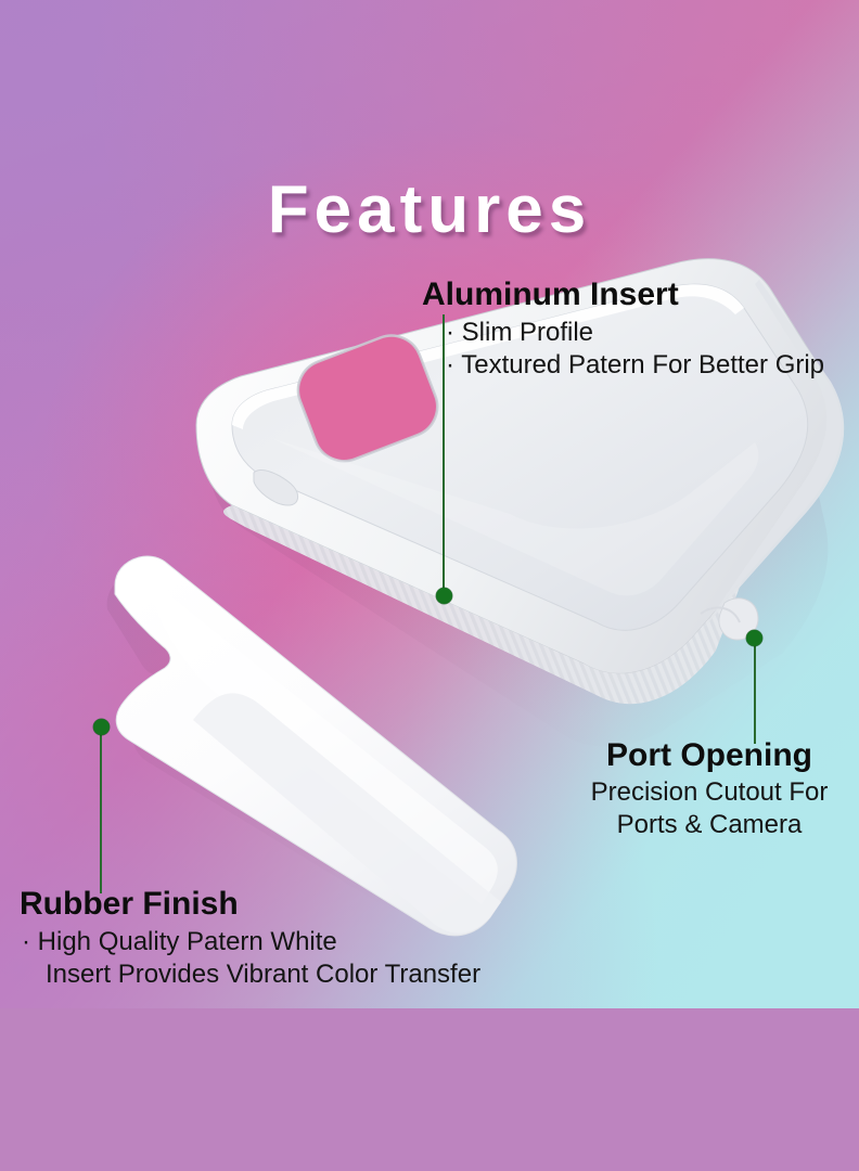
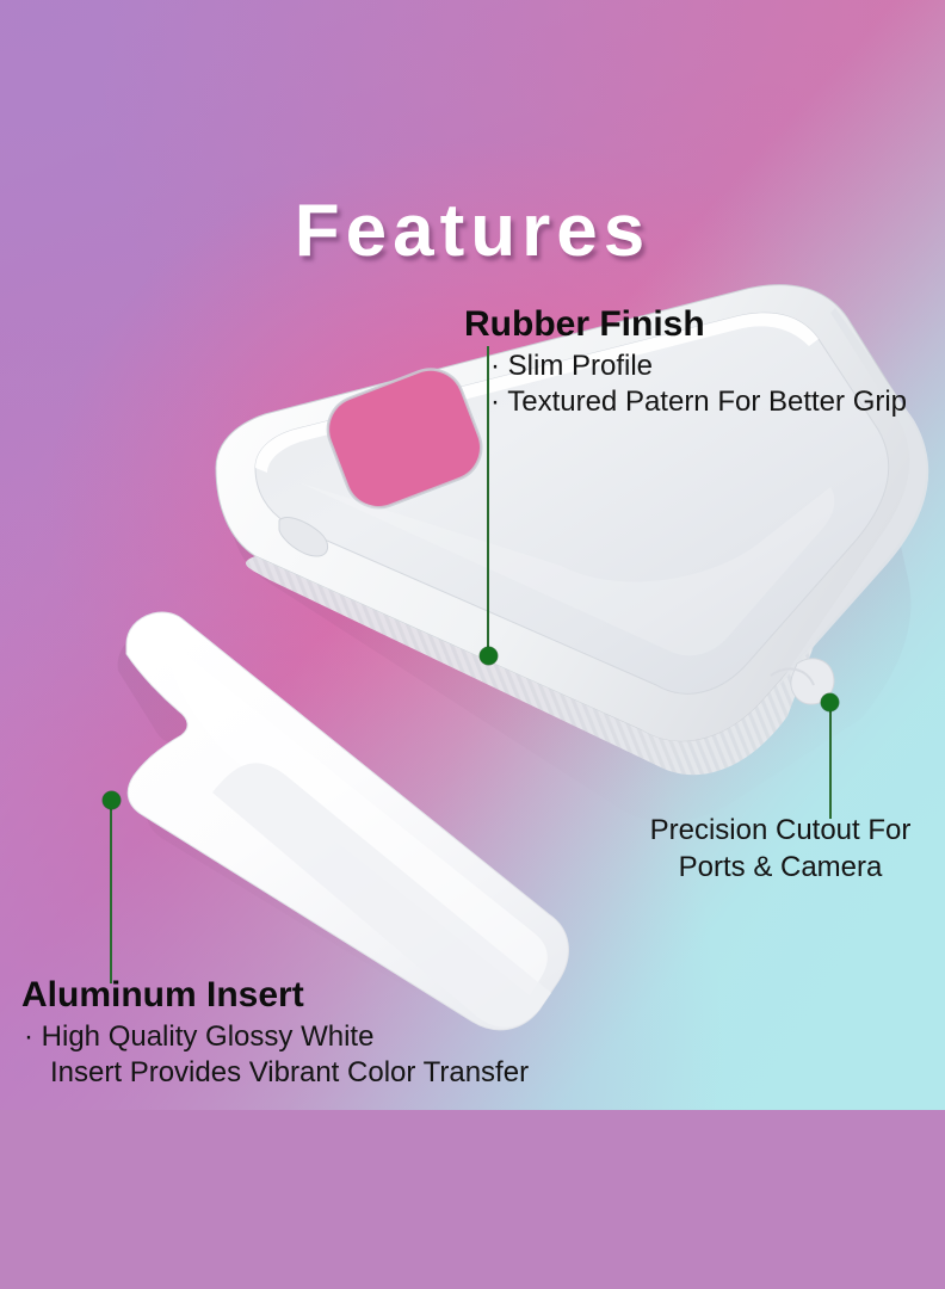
  Features
- Aluminum Insert
+ Rubber Finish
  · Slim Profile
  · Textured Patern For Better Grip
- Port Opening
  Precision Cutout For
  Ports & Camera
- Rubber Finish
+ Aluminum Insert
- · High Quality Patern White
+ · High Quality Glossy White
  Insert Provides Vibrant Color Transfer
